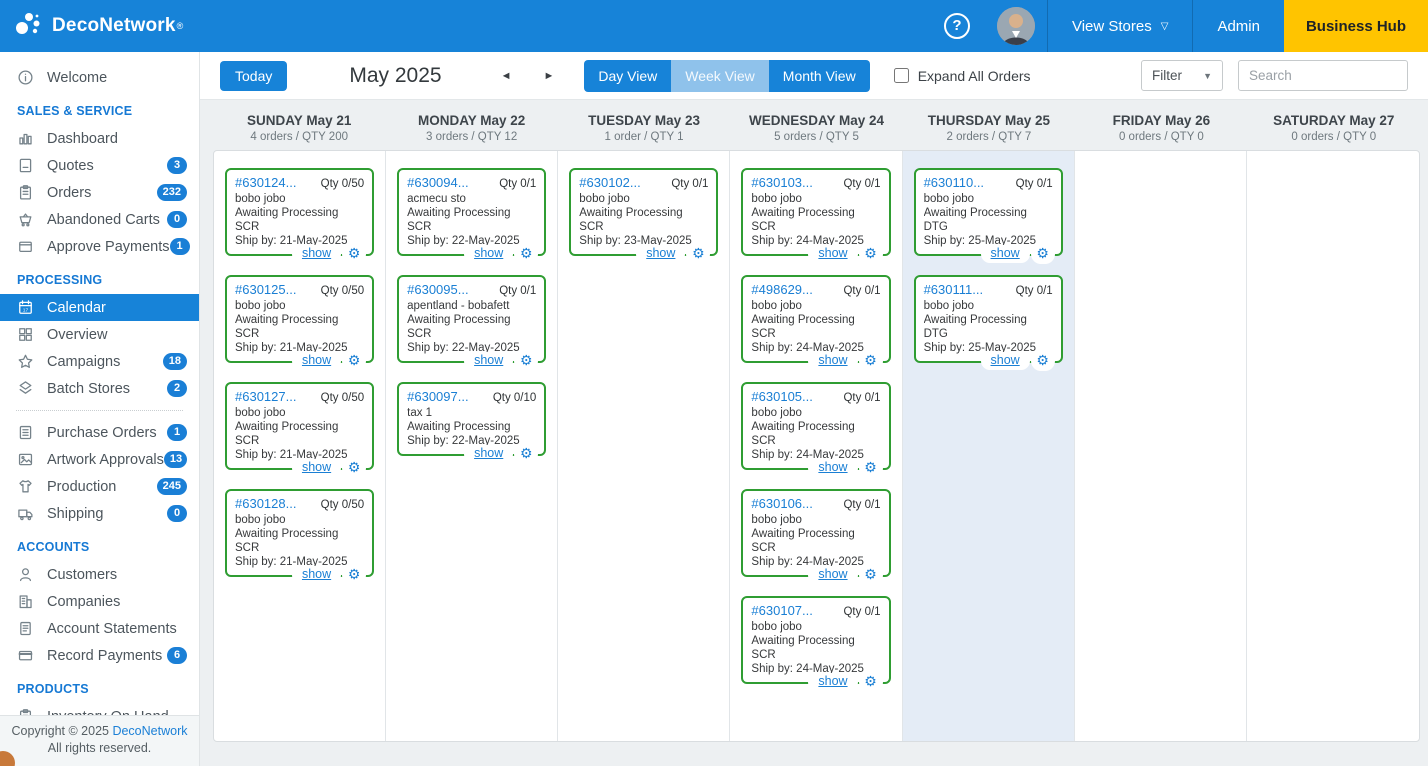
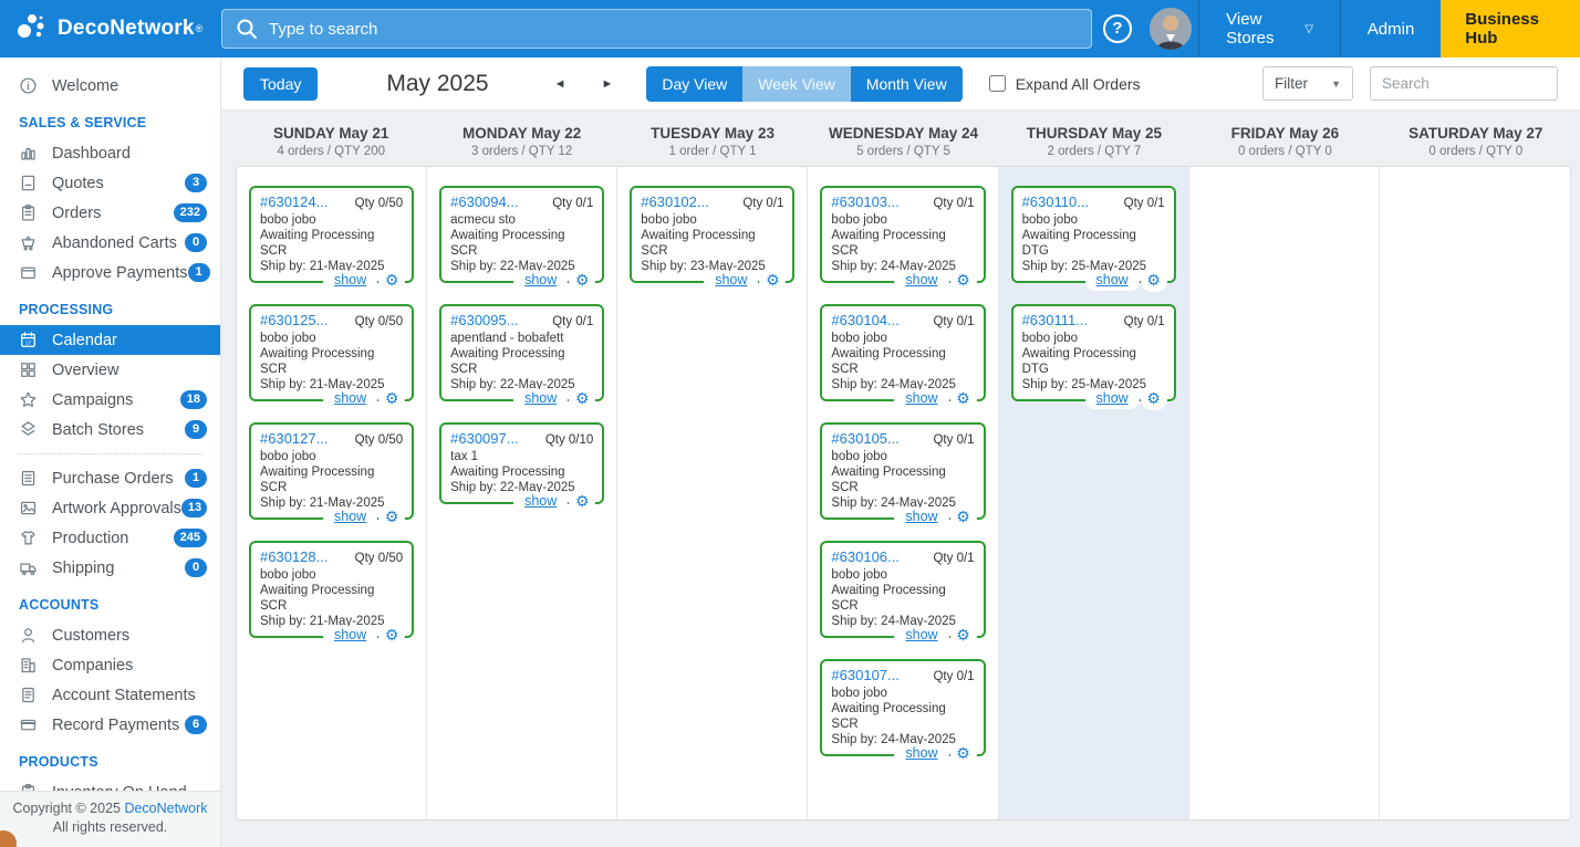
  DecoNetwork
  ®
+ Type to search
  ?
  View Stores
  ▽
  Admin
  Business Hub
  Welcome
  SALES & SERVICE
  Dashboard
  Quotes
  3
  Orders
  232
  Abandoned Carts
  0
  Approve Payments
  1
  PROCESSING
  Calendar
  Overview
  Campaigns
  18
  Batch Stores
- 2
+ 9
  Purchase Orders
  1
  Artwork Approvals
  13
  Production
  245
  Shipping
  0
  ACCOUNTS
  Customers
  Companies
  Account Statements
  Record Payments
  6
  PRODUCTS
  Copyright © 2025 DecoNetwork
  All rights reserved.
  Today
  May 2025
  ◄
  ►
  Day View
  Week View
  Month View
  Expand All Orders
  Filter
  ▼
  Search
  SUNDAY May 21
  4 orders / QTY 200
  MONDAY May 22
  3 orders / QTY 12
  TUESDAY May 23
  1 order / QTY 1
  WEDNESDAY May 24
  5 orders / QTY 5
  THURSDAY May 25
  2 orders / QTY 7
  FRIDAY May 26
  0 orders / QTY 0
  SATURDAY May 27
  0 orders / QTY 0
  #630124...
  Qty 0/50
  bobo jobo
  Awaiting Processing
  SCR
  Ship by: 21-May-2025
  show
  ⚙
  #630125...
  Qty 0/50
  bobo jobo
  Awaiting Processing
  SCR
  Ship by: 21-May-2025
  show
  ⚙
  #630127...
  Qty 0/50
  bobo jobo
  Awaiting Processing
  SCR
  Ship by: 21-May-2025
  show
  ⚙
  #630128...
  Qty 0/50
  bobo jobo
  Awaiting Processing
  SCR
  Ship by: 21-May-2025
  show
  ⚙
  #630094...
  Qty 0/1
  acmecu sto
  Awaiting Processing
  SCR
  Ship by: 22-May-2025
  show
  ⚙
  #630095...
  Qty 0/1
  apentland - bobafett
  Awaiting Processing
  SCR
  Ship by: 22-May-2025
  show
  ⚙
  #630097...
  Qty 0/10
  tax 1
  Awaiting Processing
  Ship by: 22-May-2025
  show
  ⚙
  #630102...
  Qty 0/1
  bobo jobo
  Awaiting Processing
  SCR
  Ship by: 23-May-2025
  show
  ⚙
  #630103...
  Qty 0/1
  bobo jobo
  Awaiting Processing
  SCR
  Ship by: 24-May-2025
  show
  ⚙
- #498629...
+ #630104...
  Qty 0/1
  bobo jobo
  Awaiting Processing
  SCR
  Ship by: 24-May-2025
  show
  ⚙
  #630105...
  Qty 0/1
  bobo jobo
  Awaiting Processing
  SCR
  Ship by: 24-May-2025
  show
  ⚙
  #630106...
  Qty 0/1
  bobo jobo
  Awaiting Processing
  SCR
  Ship by: 24-May-2025
  show
  ⚙
  #630107...
  Qty 0/1
  bobo jobo
  Awaiting Processing
  SCR
  Ship by: 24-May-2025
  show
  ⚙
  #630110...
  Qty 0/1
  bobo jobo
  Awaiting Processing
  DTG
  Ship by: 25-May-2025
  show
  ⚙
  #630111...
  Qty 0/1
  bobo jobo
  Awaiting Processing
  DTG
  Ship by: 25-May-2025
  show
  ⚙
